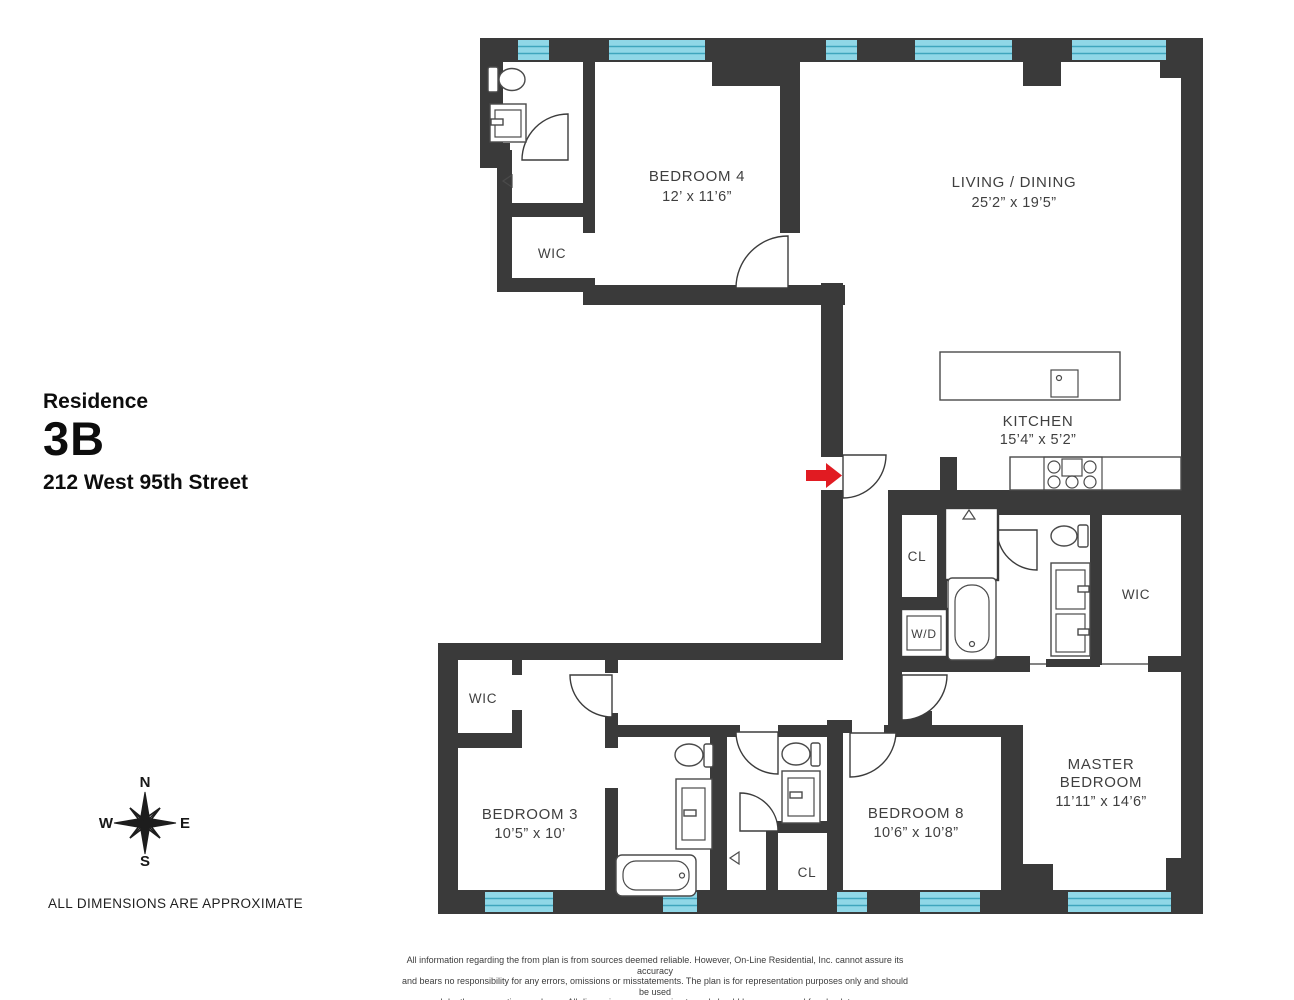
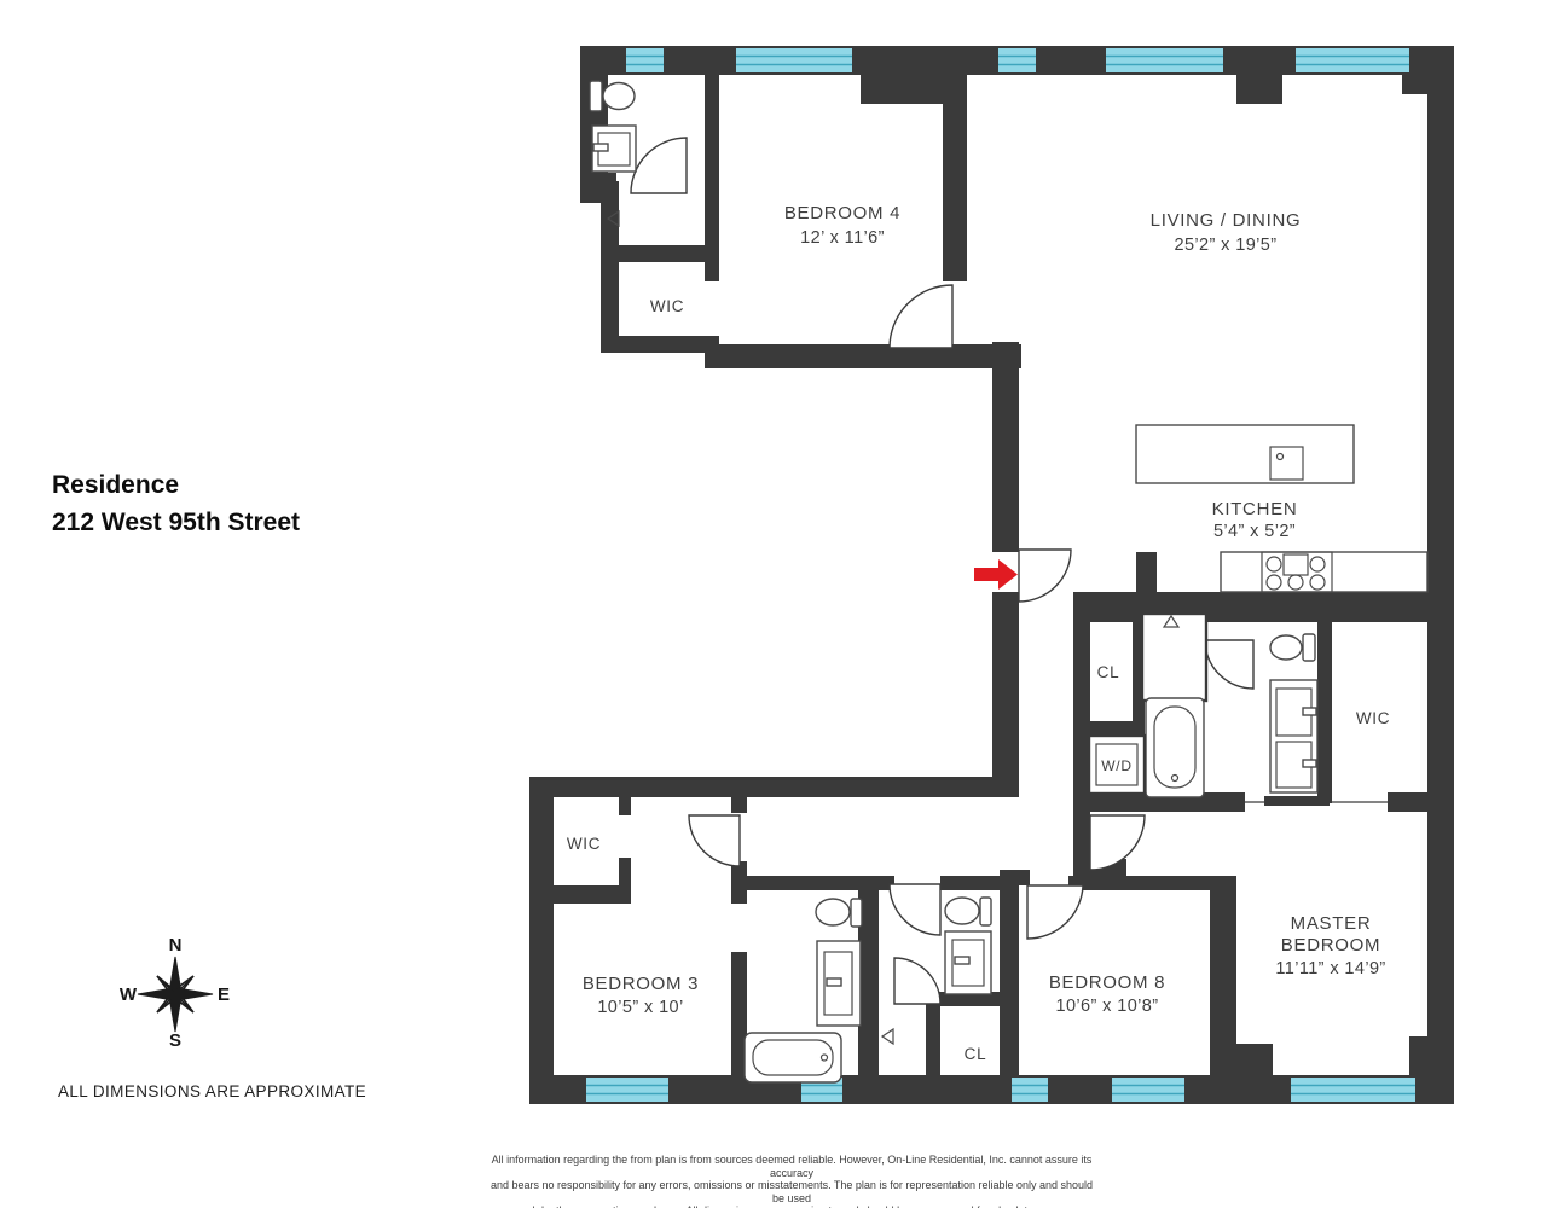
  Residence
- 3B
  212 West 95th Street
  BEDROOM 4
  12’ x 11’6”
  LIVING / DINING
  25’2” x 19’5”
  KITCHEN
- 15’4” x 5’2”
+ 5’4” x 5’2”
  BEDROOM 3
  10’5” x 10’
  BEDROOM 8
  10’6” x 10’8”
  MASTER
  BEDROOM
- 11’11” x 14’6”
+ 11’11” x 14’9”
  WIC
  CL
  WIC
  WIC
  CL
  W/D
  N
  E
  S
  W
  ALL DIMENSIONS ARE APPROXIMATE
  All information regarding the from plan is from sources deemed reliable. However, On-Line Residential, Inc. cannot assure its accuracy
- and bears no responsibility for any errors, omissions or misstatements. The plan is for representation purposes only and should be used
+ and bears no responsibility for any errors, omissions or misstatements. The plan is for representation reliable only and should be used
